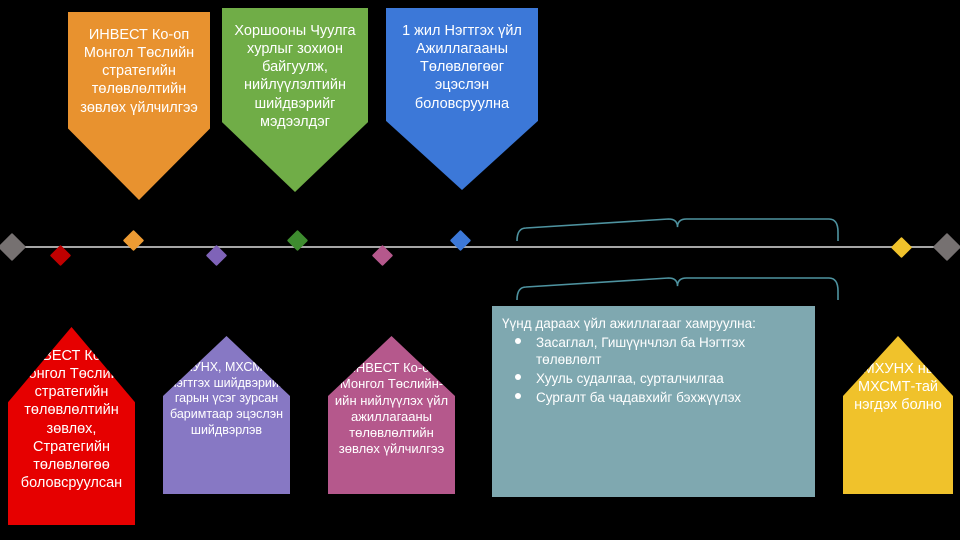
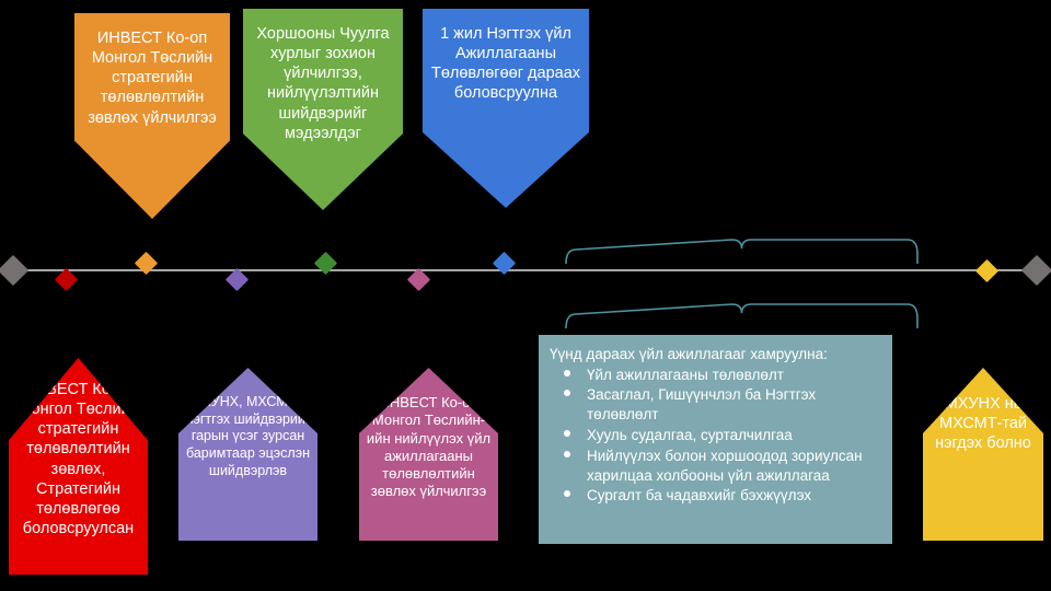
  ИНВЕСТ Ко-оп Монгол Төслийн стратегийн төлөвлөлтийн зөвлөх үйлчилгээ
- Хоршооны Чуулга хурлыг зохион байгуулж, нийлүүлэлтийн шийдвэрийг мэдээлдэг
+ Хоршооны Чуулга хурлыг зохион үйлчилгээ, нийлүүлэлтийн шийдвэрийг мэдээлдэг
- 1 жил Нэгтгэх үйл Ажиллагааны Төлөвлөгөөг эцэслэн боловсруулна
+ 1 жил Нэгтгэх үйл Ажиллагааны Төлөвлөгөөг дараах боловсруулна
  ВЕСТ К онгол Төсли стратегийн төлөвлөлтийн зөвлөх, Стратегийн төлөвлөгөө боловсруулсан
  УНХ, МХСМ эгтгэх шийдвэрий гарын үсэг зурсан баримтаар эцэслэн шийдвэрлэв
  НВЕСТ Ко- Монгол Төслийн-ийн нийлүүлэх үйл ажиллагааны төлөвлөлтийн зөвлөх үйлчилгээ
  МХУНХ н МХСМТ-тай нэгдэх болно
  Үүнд дараах үйл ажиллагааг хамруулна:
+ Үйл ажиллагааны төлөвлөлт
  Засаглал, Гишүүнчлэл ба Нэгтгэх төлөвлөлт
  Хууль судалгаа, сурталчилгаа
+ Нийлүүлэх болон хоршоодод зориулсан харилцаа холбооны үйл ажиллагаа
  Сургалт ба чадавхийг бэхжүүлэх
